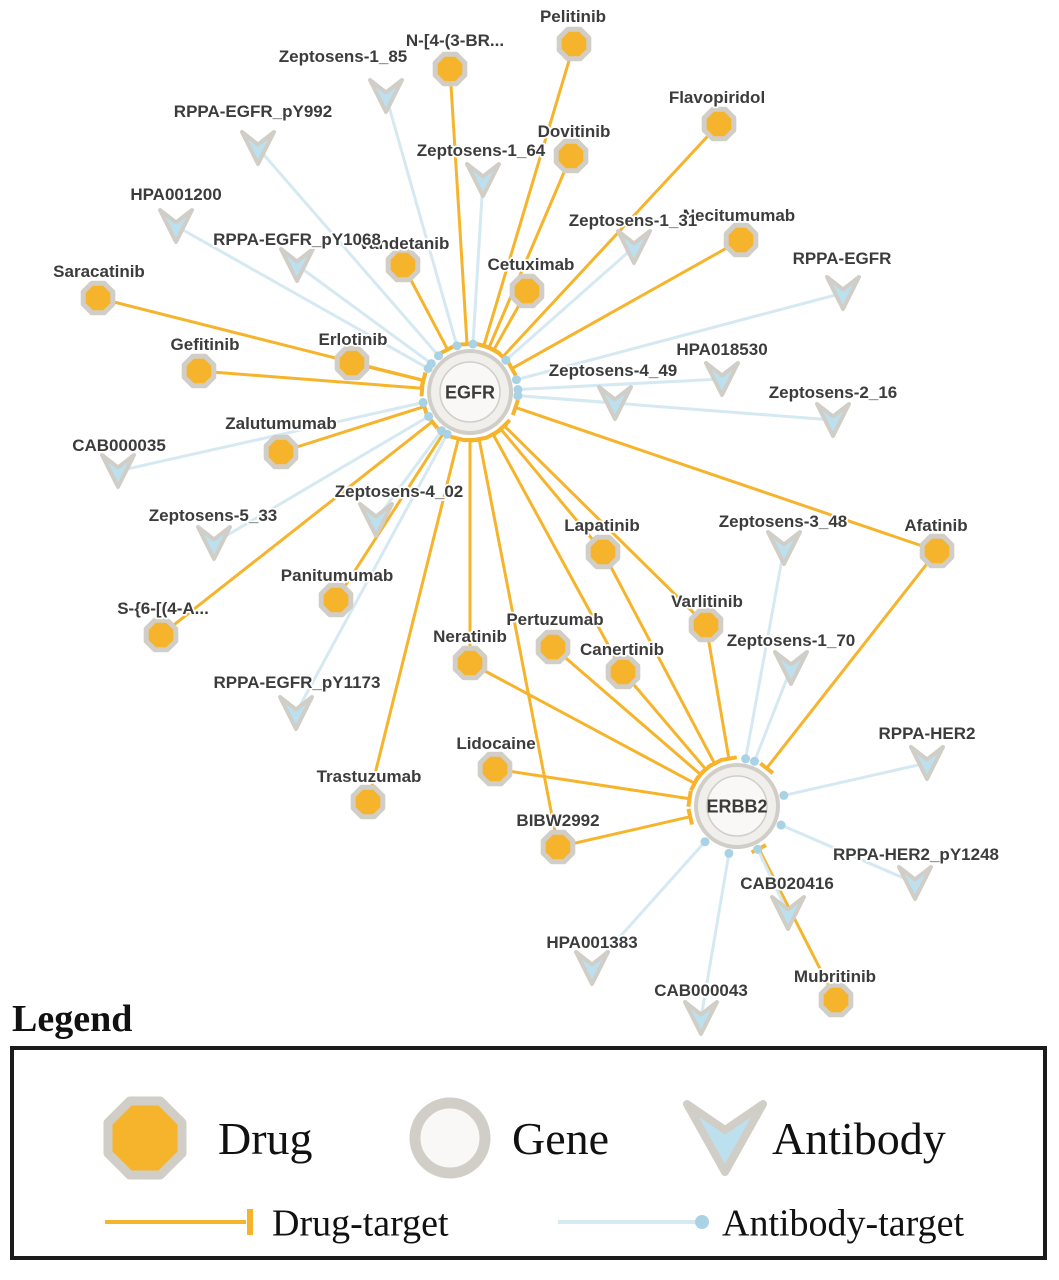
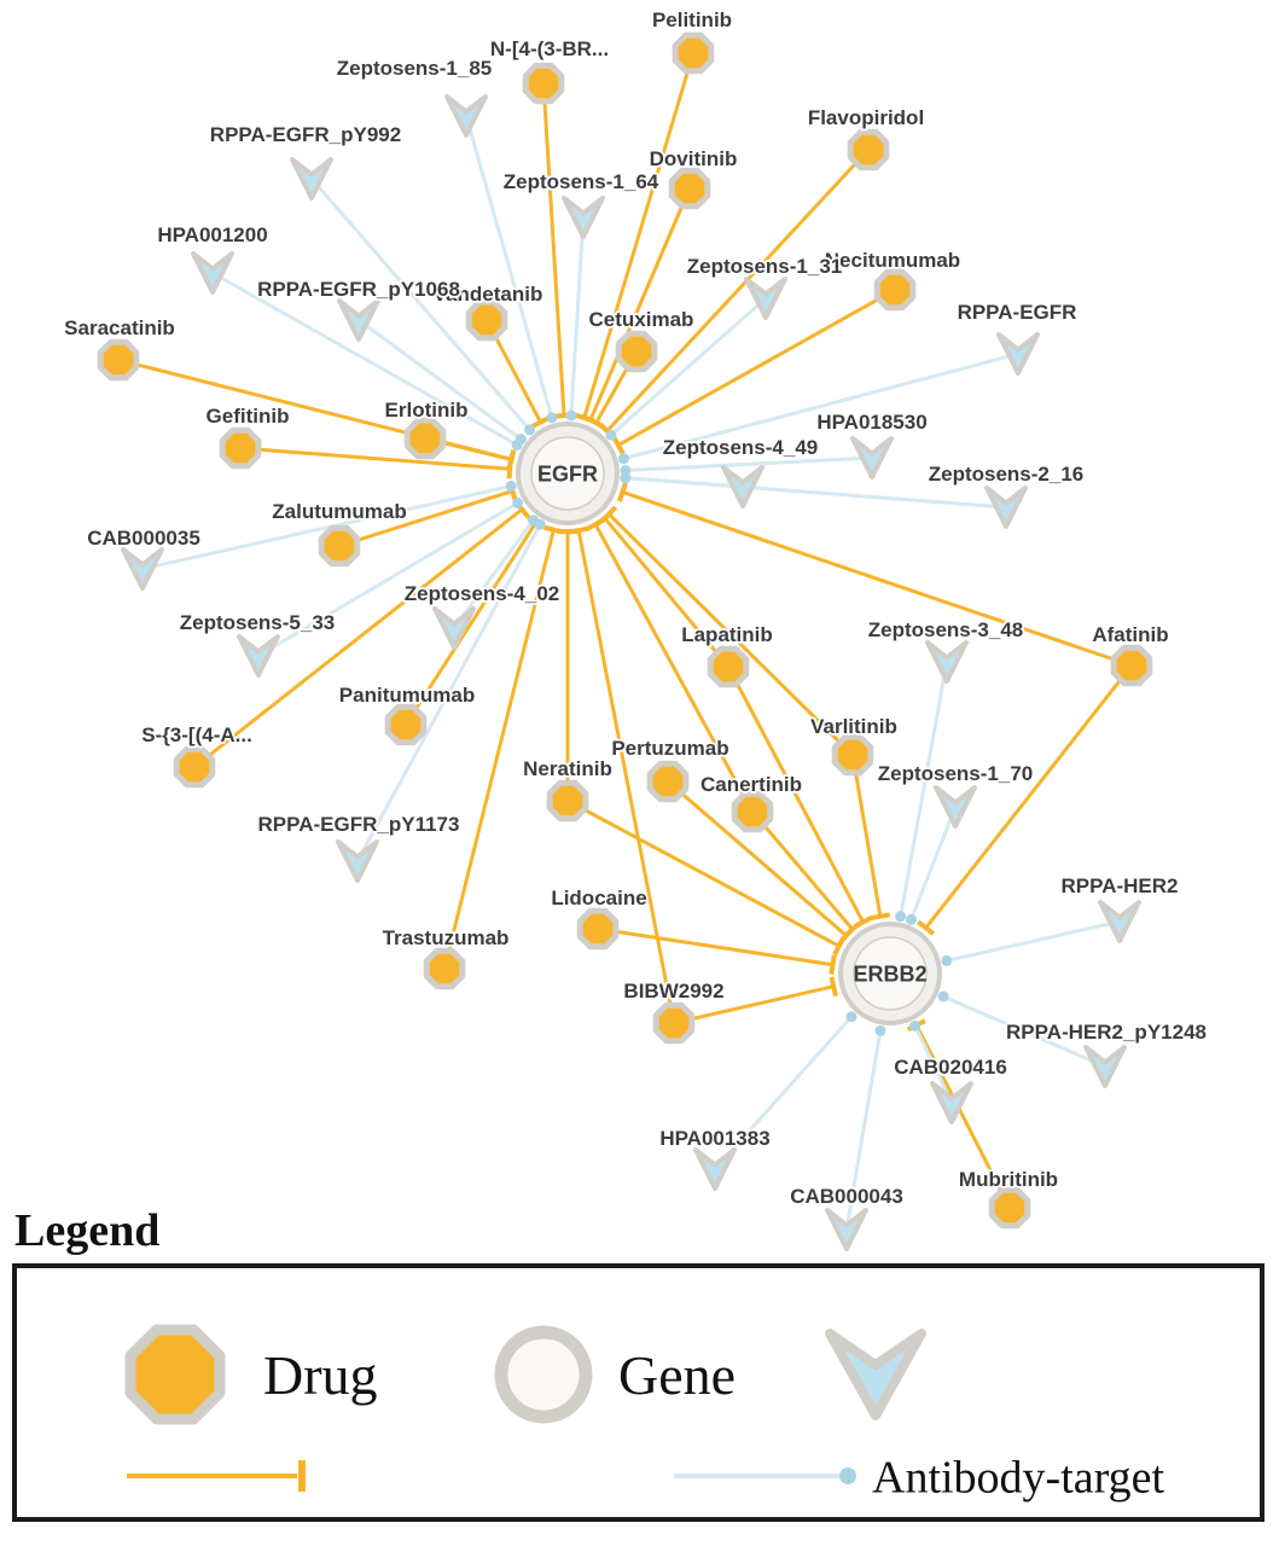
  Pelitinib
  N-[4-(3-BR...
  Dovitinib
  Flavopiridol
  Necitumumab
  Vandetanib
  Cetuximab
  Saracatinib
  Gefitinib
  Erlotinib
  Zalutumumab
  Panitumumab
- S-{6-[(4-A...
+ S-{3-[(4-A...
  Trastuzumab
  Lapatinib
  Afatinib
  Varlitinib
  Pertuzumab
  Neratinib
  Canertinib
  Lidocaine
  BIBW2992
  Mubritinib
  Zeptosens-1_85
  RPPA-EGFR_pY992
  HPA001200
  RPPA-EGFR_pY1068
  Zeptosens-1_64
  Zeptosens-1_31
  RPPA-EGFR
  HPA018530
  Zeptosens-4_49
  Zeptosens-2_16
  CAB000035
  Zeptosens-5_33
  Zeptosens-4_02
  Zeptosens-3_48
  Zeptosens-1_70
  RPPA-EGFR_pY1173
  RPPA-HER2
  RPPA-HER2_pY1248
  CAB020416
  HPA001383
  CAB000043
  EGFR
  ERBB2
  Legend
  Drug
  Gene
- Antibody
- Drug-target
  Antibody-target
